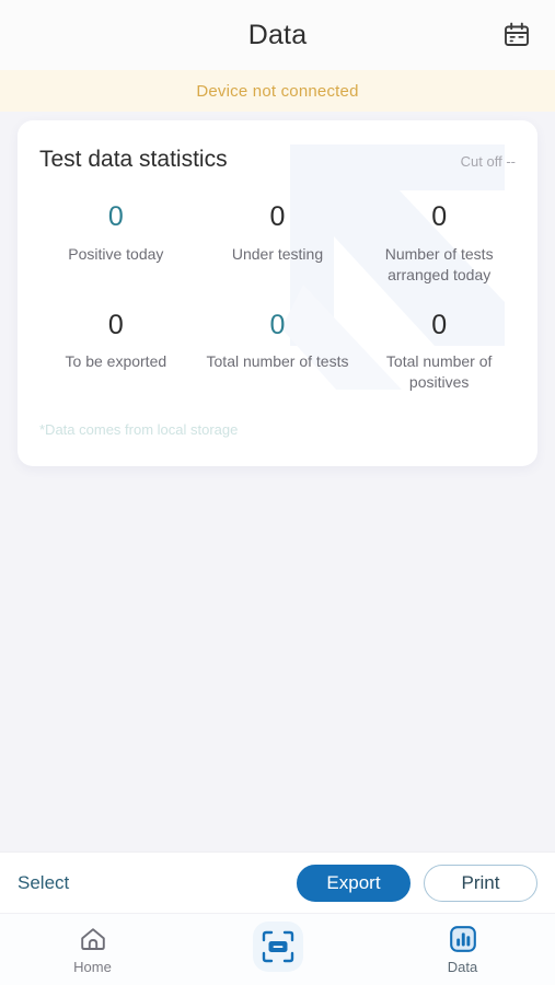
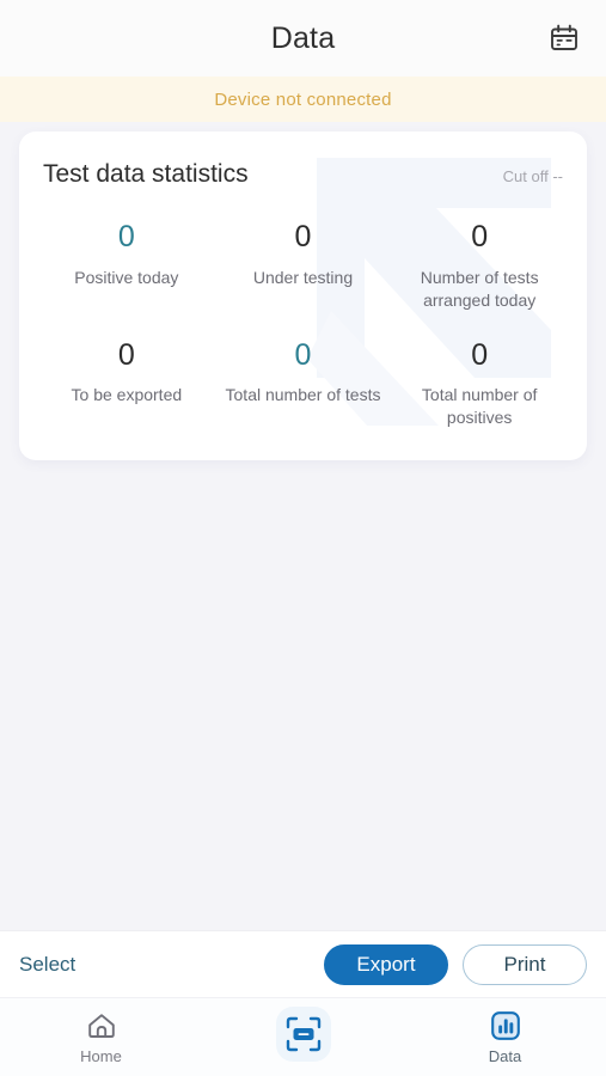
  Data
  Device not connected
  Test data statistics
  Cut off --
  0
  Positive today
  0
  Under testing
  0
  Number of tests arranged today
  0
  To be exported
  0
  Total number of tests
  0
  Total number of positives
- *Data comes from local storage
  Select
  Export
  Print
  Home
  Data
